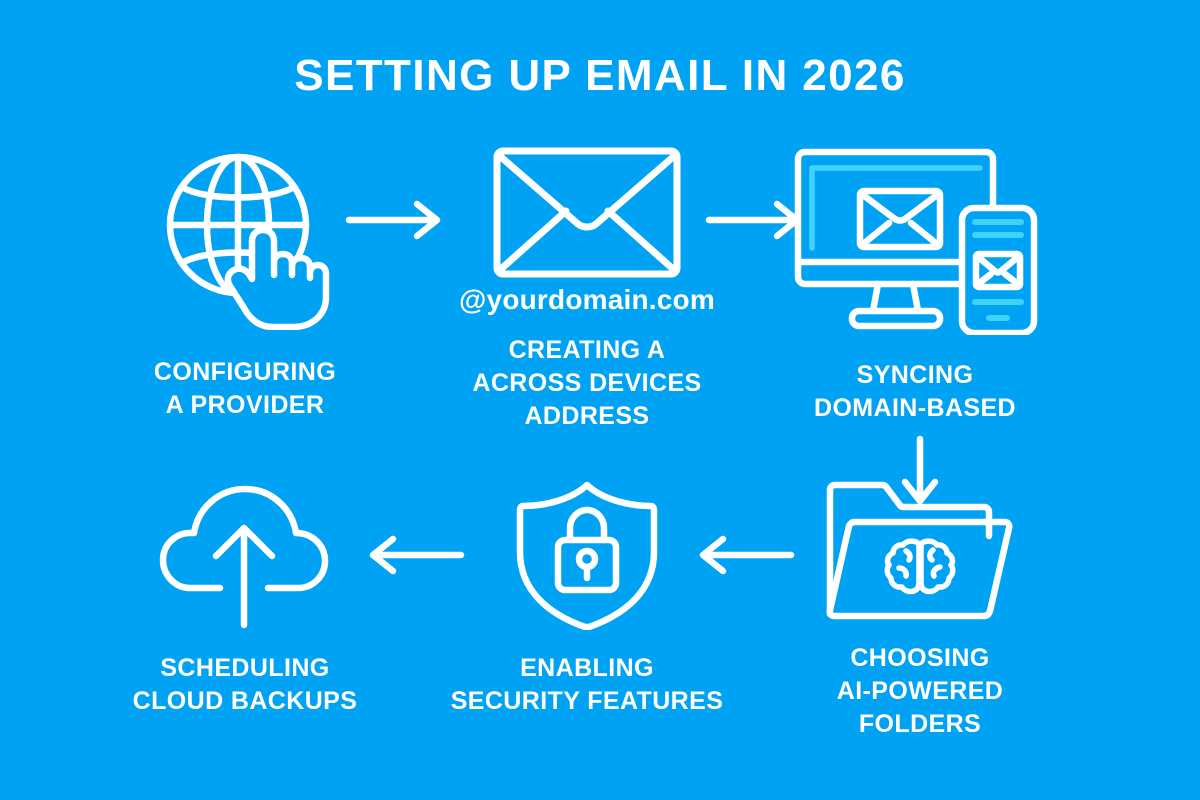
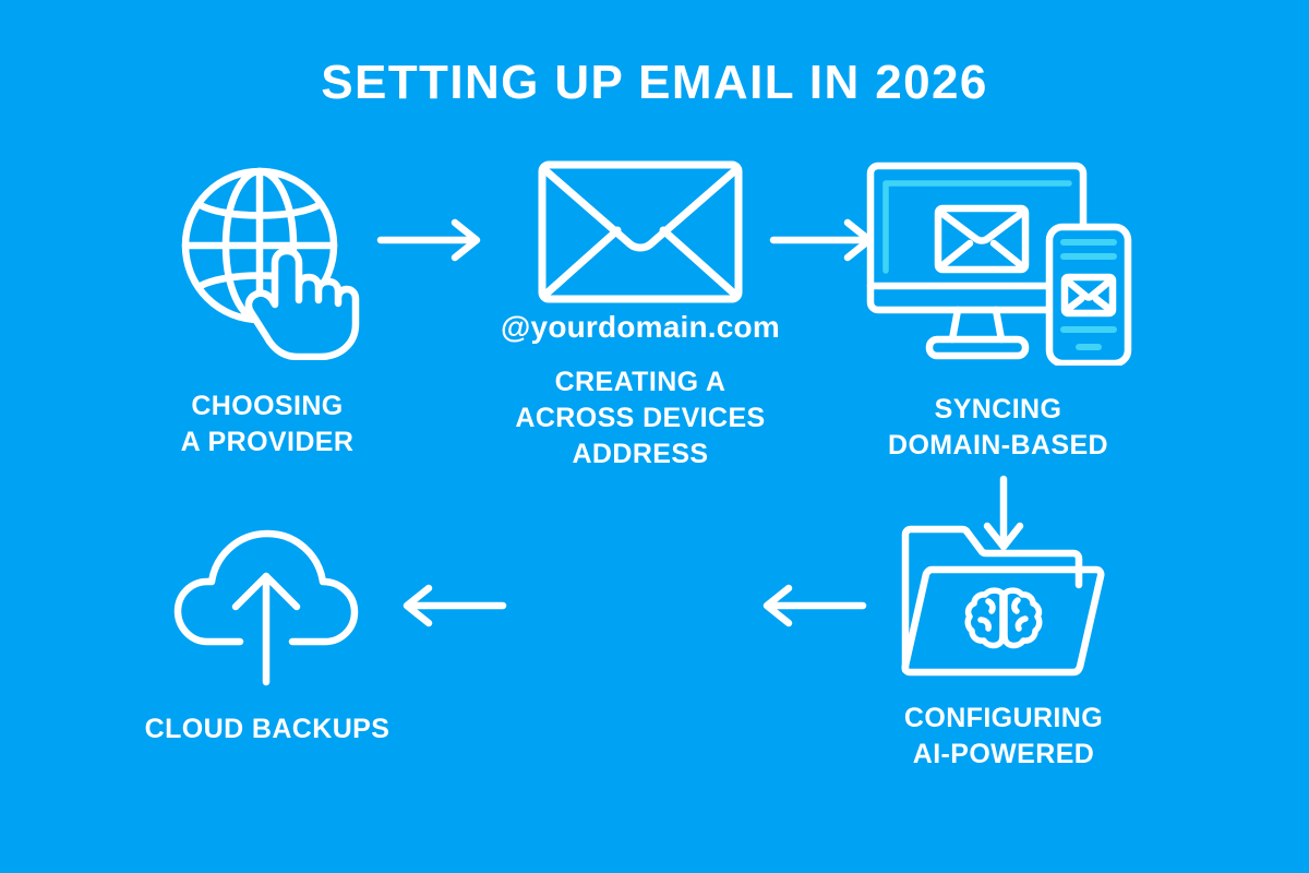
  SETTING UP EMAIL IN 2026
- CONFIGURING
+ CHOOSING
  A PROVIDER
  @yourdomain.com
  CREATING A
  ACROSS DEVICES
  ADDRESS
  SYNCING
  DOMAIN-BASED
- CHOOSING
+ CONFIGURING
  AI-POWERED
- FOLDERS
- ENABLING
- SECURITY FEATURES
- SCHEDULING
  CLOUD BACKUPS
